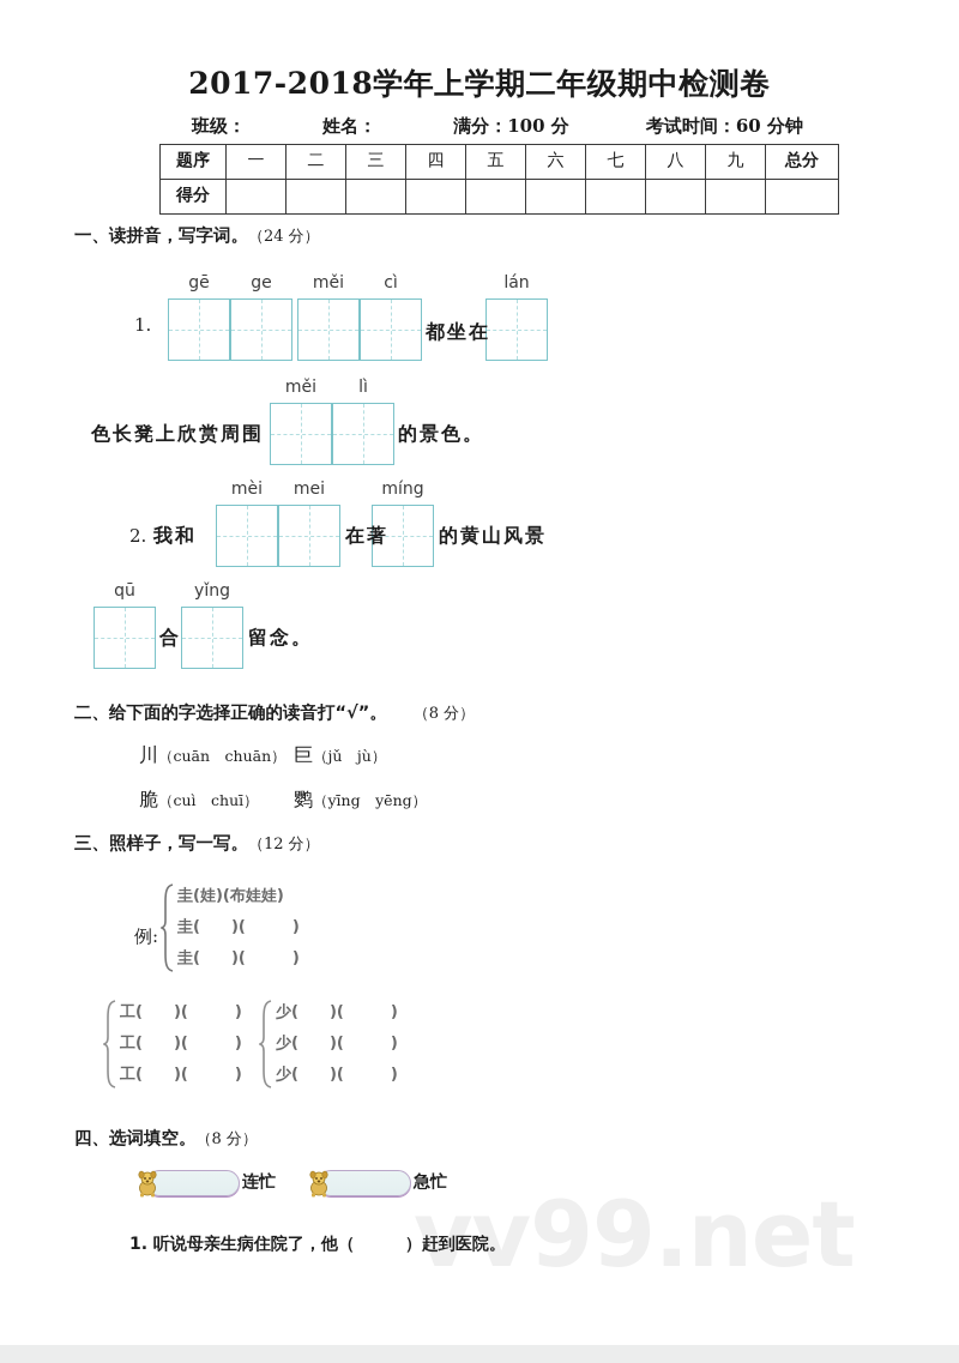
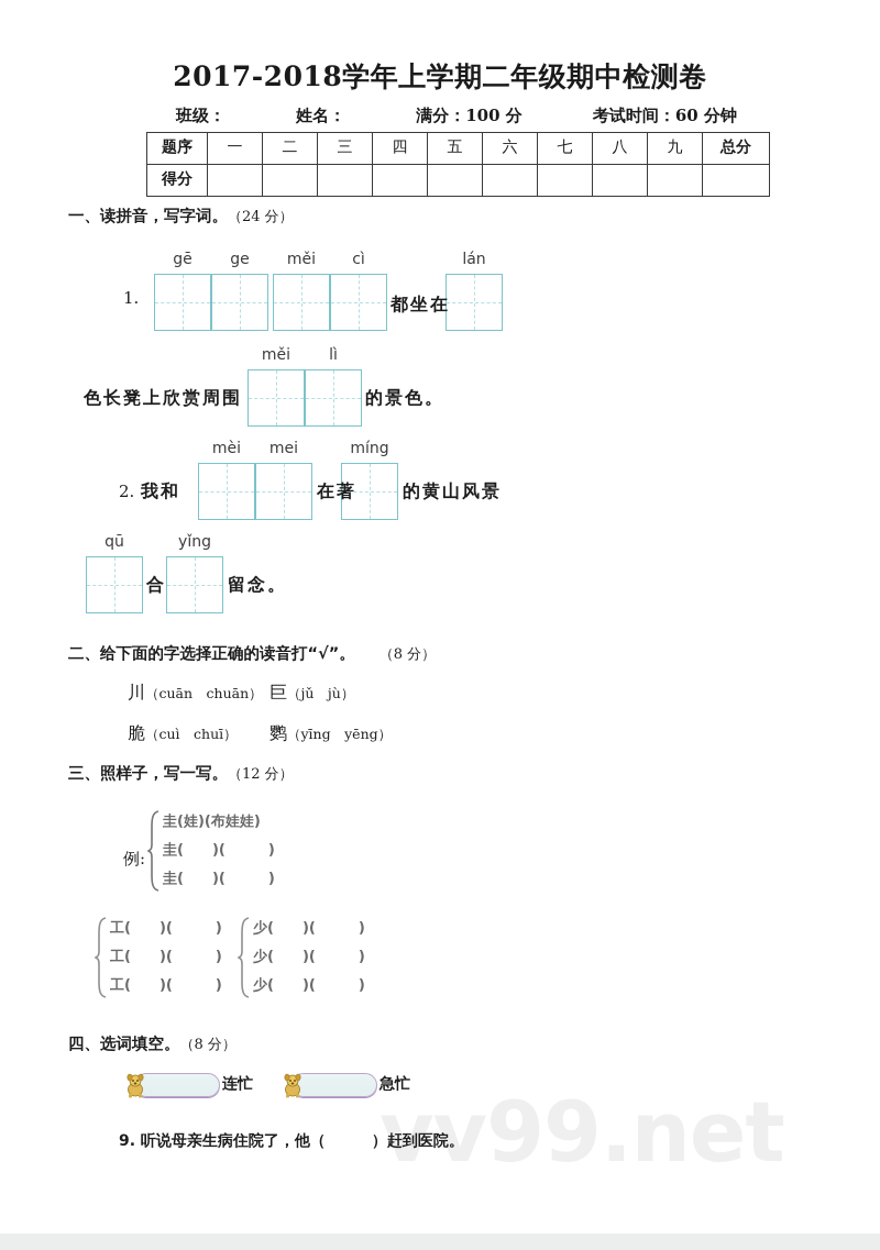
  vv99.net
  2017-2018学年上学期二年级期中检测卷
  班级：
  姓名：
  满分：100 分
  考试时间：60 分钟
  题序	一	二	三	四	五	六	七	八	九	总分
  得分
  一、读拼音，写字词。（24 分）
  1.
  gē
  ge
  měi
  cì
  都坐在
  lán
  měi
  lì
  色长凳上欣赏周围
  的景色。
  2.
  我和
  mèi
  mei
  在著
  míng
  的黄山风景
  qū
  合
  yǐng
  留念。
  二、给下面的字选择正确的读音打“√”。 （8 分）
  川（cuān chuān）
  巨（jǔ jù）
  脆（cuì chuī）
  鹦（yīng yēng）
  三、照样子，写一写。（12 分）
  例:
  圭(娃)(布娃娃)
  圭( )( )
  圭( )( )
  工( )( )
  工( )( )
  工( )( )
  少( )( )
  少( )( )
  少( )( )
  四、选词填空。（8 分）
  连忙
  急忙
- 1. 听说母亲生病住院了，他（ ）赶到医院。
+ 9. 听说母亲生病住院了，他（ ）赶到医院。
